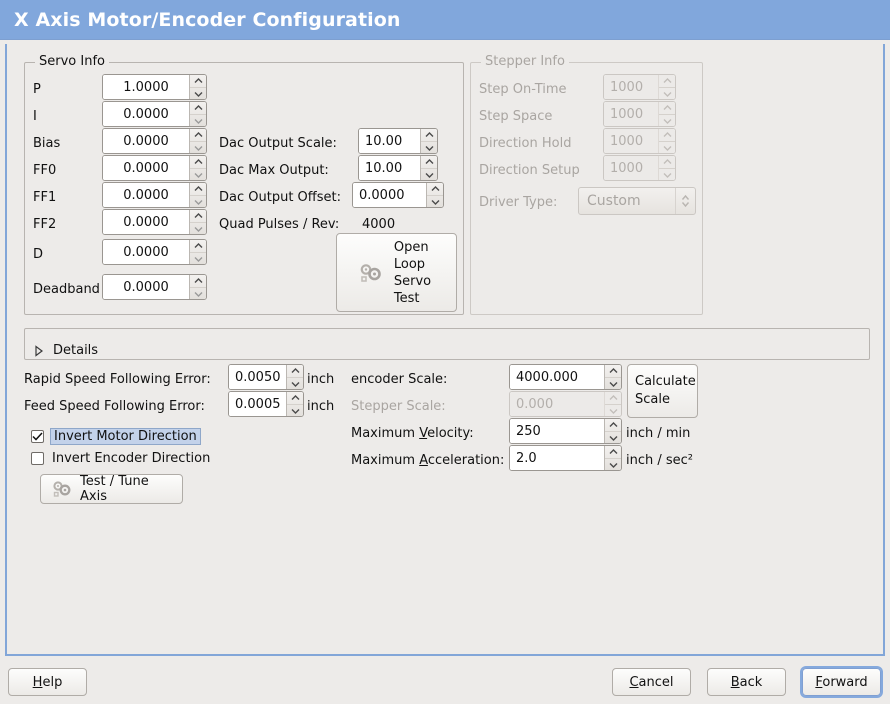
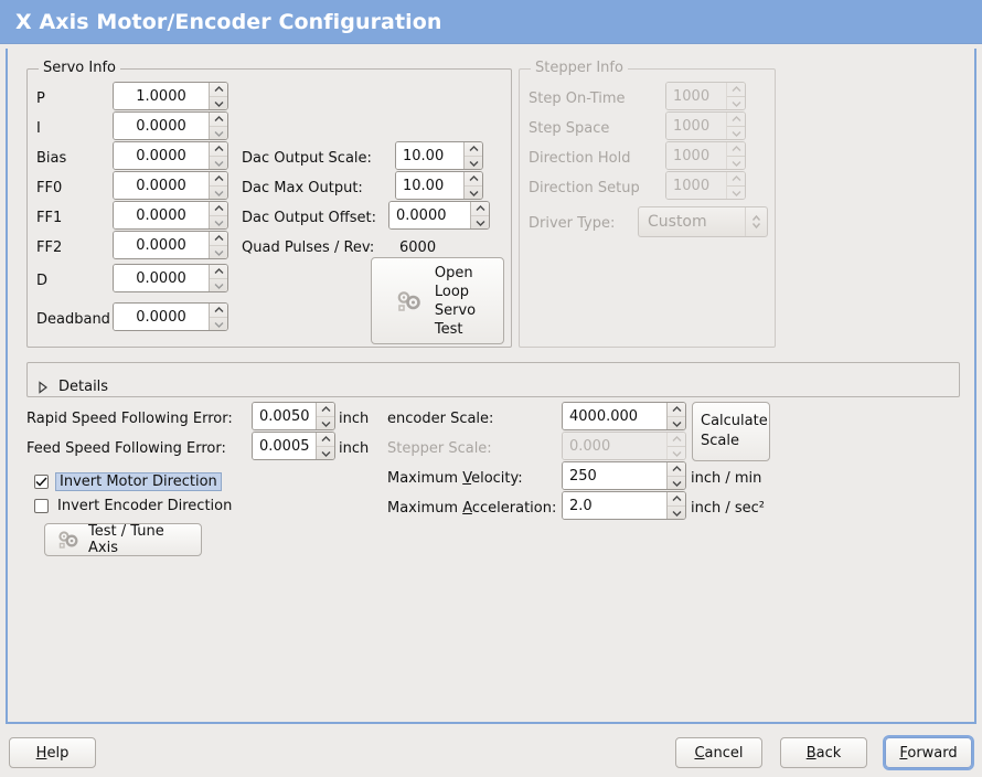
  X Axis Motor/Encoder Configuration
  Servo Info
  P
  I
  Bias
  FF0
  FF1
  FF2
  D
  Deadband
  1.0000
  0.0000
  0.0000
  0.0000
  0.0000
  0.0000
  0.0000
  0.0000
  Dac Output Scale:
  Dac Max Output:
  Dac Output Offset:
  Quad Pulses / Rev:
- 4000
+ 6000
  10.00
  10.00
  0.0000
  Open
  Loop
  Servo
  Test
  Stepper Info
  Step On-Time
  Step Space
  Direction Hold
  Direction Setup
  Driver Type:
  1000
  1000
  1000
  1000
  Custom
  Details
  Rapid Speed Following Error:
  0.0050
  inch
  Feed Speed Following Error:
  0.0005
  inch
  Invert Motor Direction
  Invert Encoder Direction
  Test / Tune Axis
  encoder Scale:
  4000.000
  Stepper Scale:
  0.000
  Calculate
  Scale
  Maximum Velocity:
  250
  inch / min
  Maximum Acceleration:
  2.0
  inch / sec²
  Help
  Cancel
  Back
  Forward
